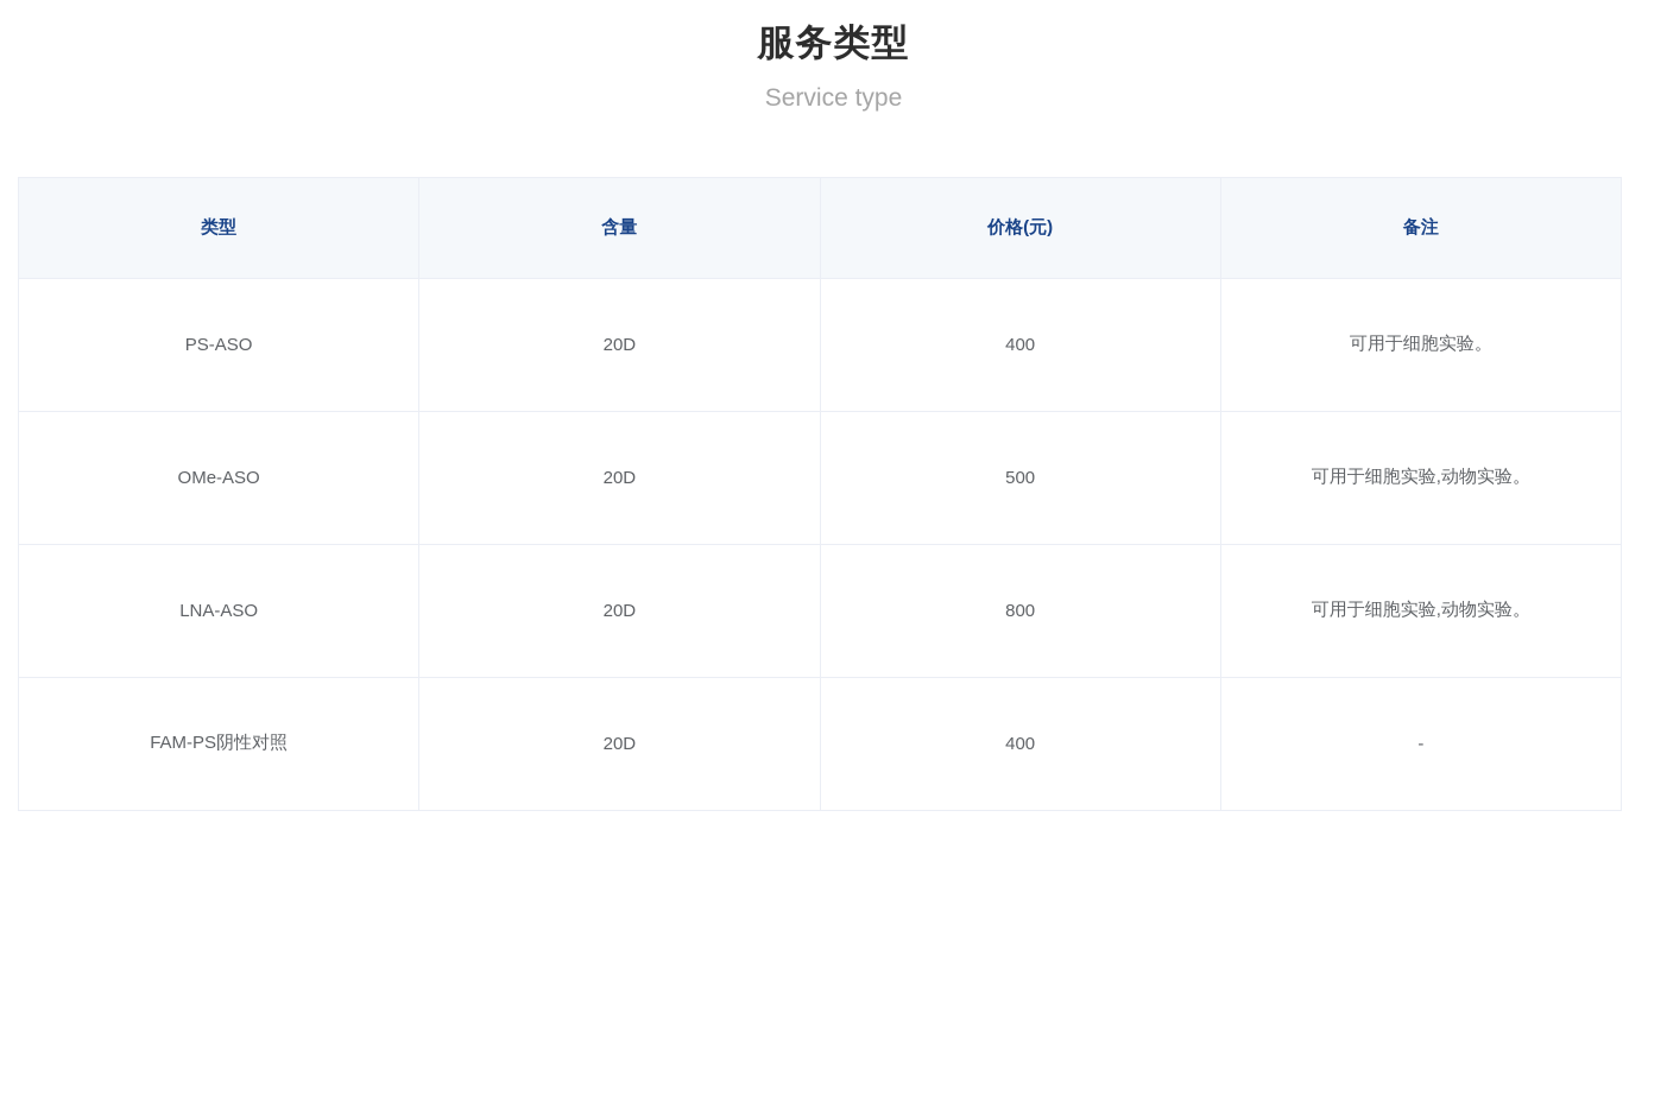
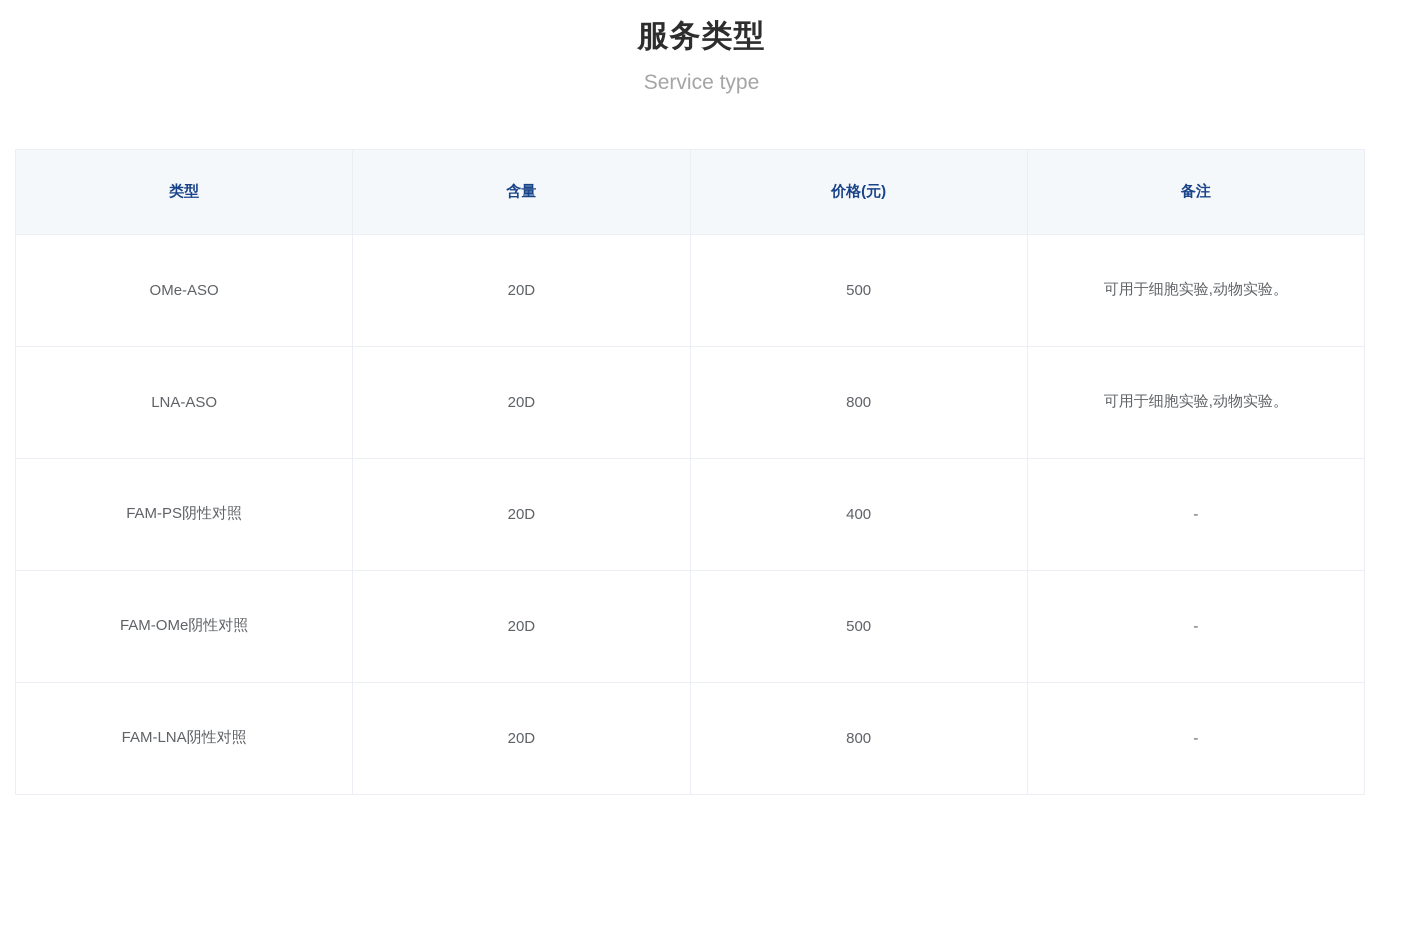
  服务类型
  Service type
  类型	含量	价格(元)	备注
- PS-ASO	20D	400	可用于细胞实验。
  OMe-ASO	20D	500	可用于细胞实验,动物实验。
  LNA-ASO	20D	800	可用于细胞实验,动物实验。
  FAM-PS阴性对照	20D	400	-
+ FAM-OMe阴性对照	20D	500	-
+ FAM-LNA阴性对照	20D	800	-
